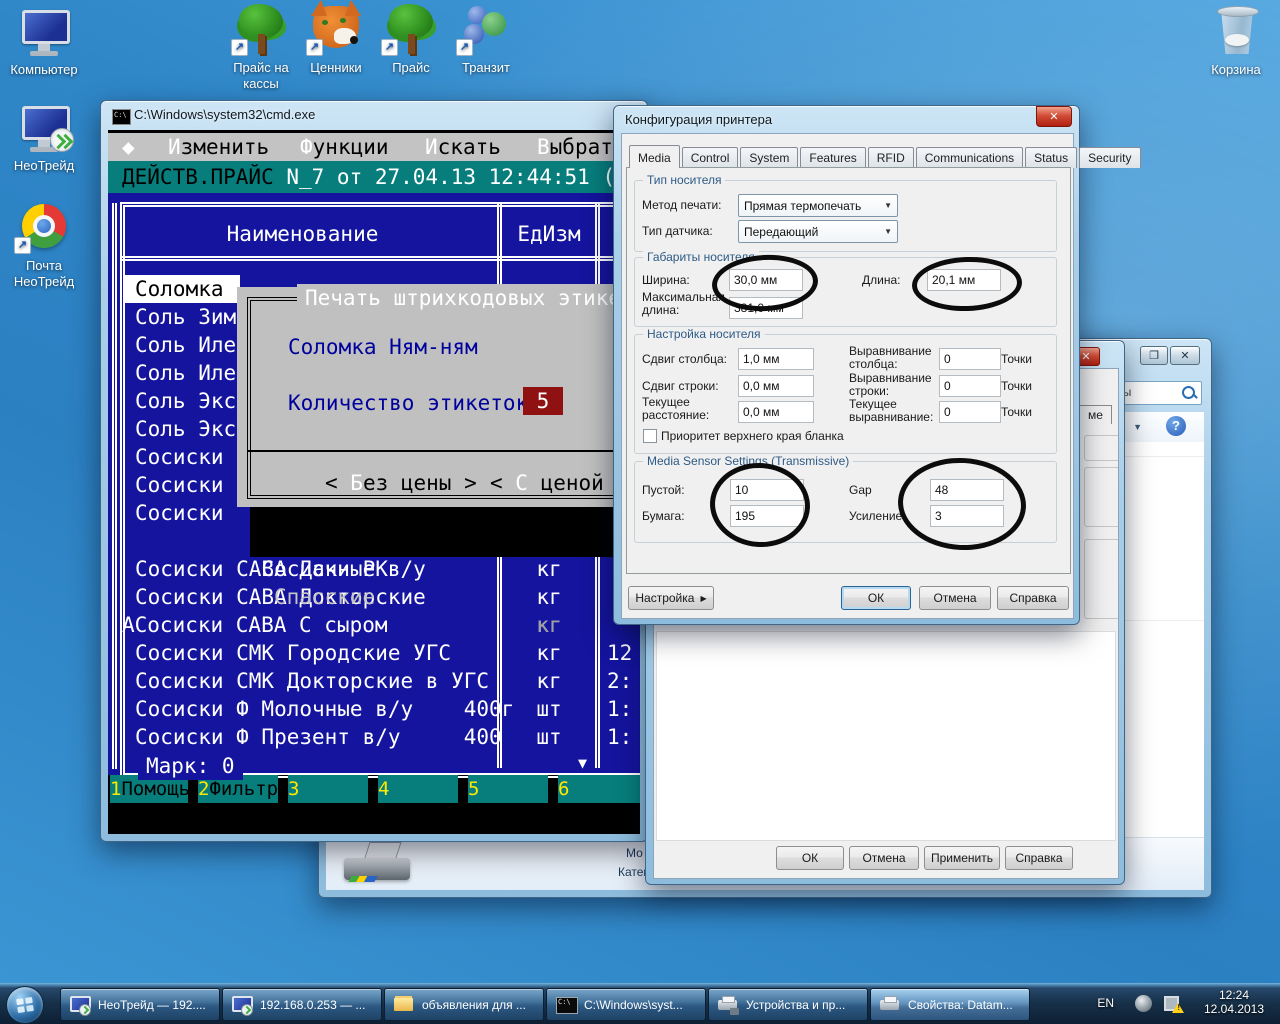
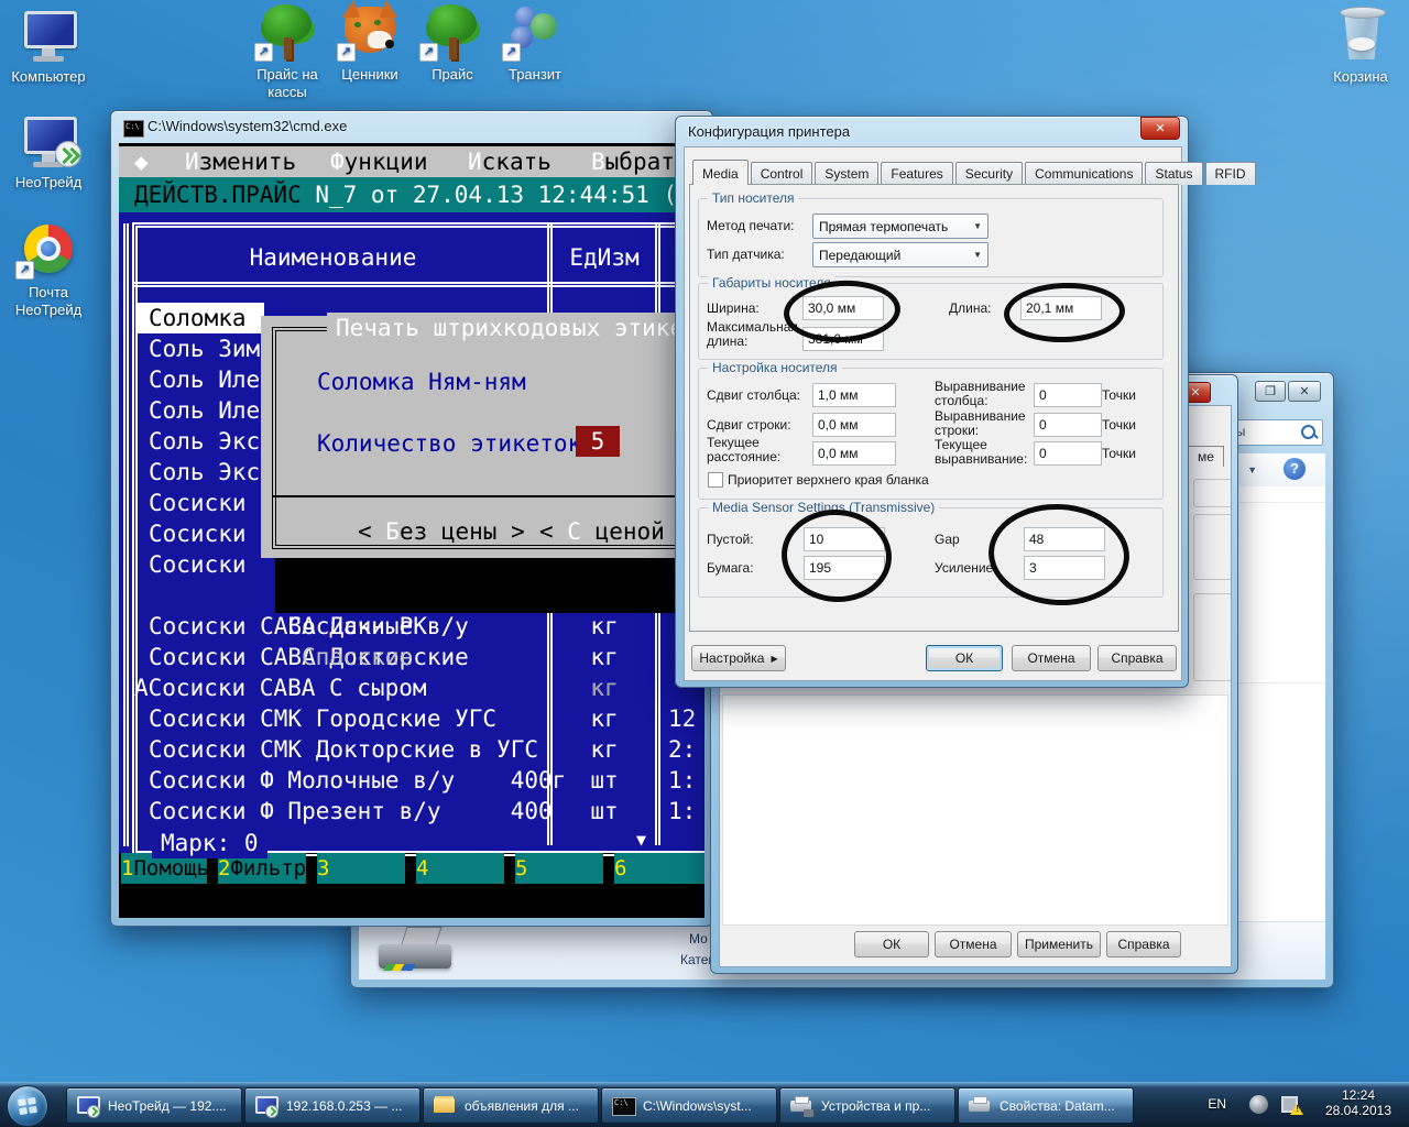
  Компьютер
  ↗
  Прайс на
  кассы
  ↗
  Ценники
  ↗
  Прайс
  ↗
  Транзит
  Корзина
  НеоТрейд
  ↗
  Почта
  НеоТрейд
  ❐
  ✕
  ▼
  ?
  Мо
  Кате
  C:\
  C:\Windows\system32\cmd.exe
  ◆
  Изменить
  Функции
  Искать
  Выбрат
  ДЕЙСТВ.ПРАЙС N_7 от 27.04.13 12:44:51 (
  Наименование
  ЕдИзм
  Соломка
  Соль Зим
  Соль Иле
  Соль Иле
  Соль Экс
  Соль Экс
  Сосиски
  Сосиски
  Сосиски
  Сосиски РК
  Спасские
  кг
  Сосиски САВА Дачные в/у
  кг
  Сосиски САВА Докторские
  кг
  АСосиски САВА С сыром
  Сосиски СМК Городские УГС
  кг
  12
  Сосиски СМК Докторские в УГС
  кг
  2:
  Сосиски Ф Молочные в/у 400г
  шт
  1:
  Сосиски Ф Презент в/у 400
  шт
  1:
  Марк: 0
  ▼
  Печать штрихкодовых этик
  Соломка Ням-ням
  Количество этикеток
  5
  < Без цены >
  < С ценой
  1
  Помощь
  2
  Фильтр
  3
  4
  5
  6
  ✕
  ме
  ОК
  Отмена
  Применить
  Справка
  Конфигурация принтера
  ✕
  Media
  Control
  System
  Features
- RFID
+ Security
  Communications
  Status
- Security
+ RFID
  Тип носителя
  Метод печати:
  Прямая термопечать
  ▼
  Тип датчика:
  Передающий
  ▼
  Габариты носителя
  Ширина:
  30,0 мм
  Длина:
  20,1 мм
  Максимальная длина:
  381,0 мм
  Настройка носителя
  Сдвиг столбца:
  1,0 мм
  Выравнивание столбца:
  0
  Точки
  Сдвиг строки:
  0,0 мм
  Выравнивание строки:
  0
  Точки
  Текущее расстояние:
  0,0 мм
  Текущее выравнивание:
  0
  Точки
  Приоритет верхнего края бланка
  Media Sensor Settings (Transmissive)
  Пустой:
  10
  Gap
  48
  Бумага:
  195
  Усиление:
  3
  Настройка
  ▶
  ОК
  Отмена
  Справка
  НеоТрейд — 192....
  192.168.0.253 — ...
  объявления для ...
  C:\
  C:\Windows\syst...
  Устройства и пр...
  Свойства: Datam...
  EN
  !
  12:24
- 12.04.2013
+ 28.04.2013
